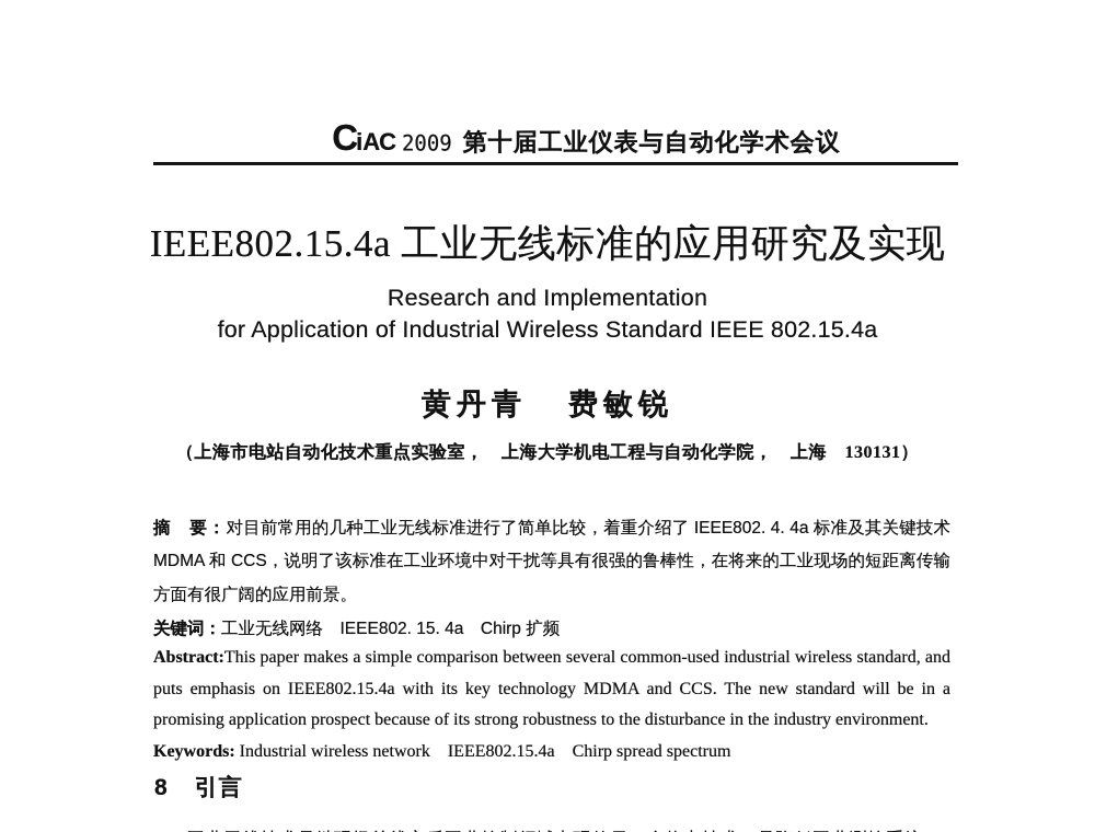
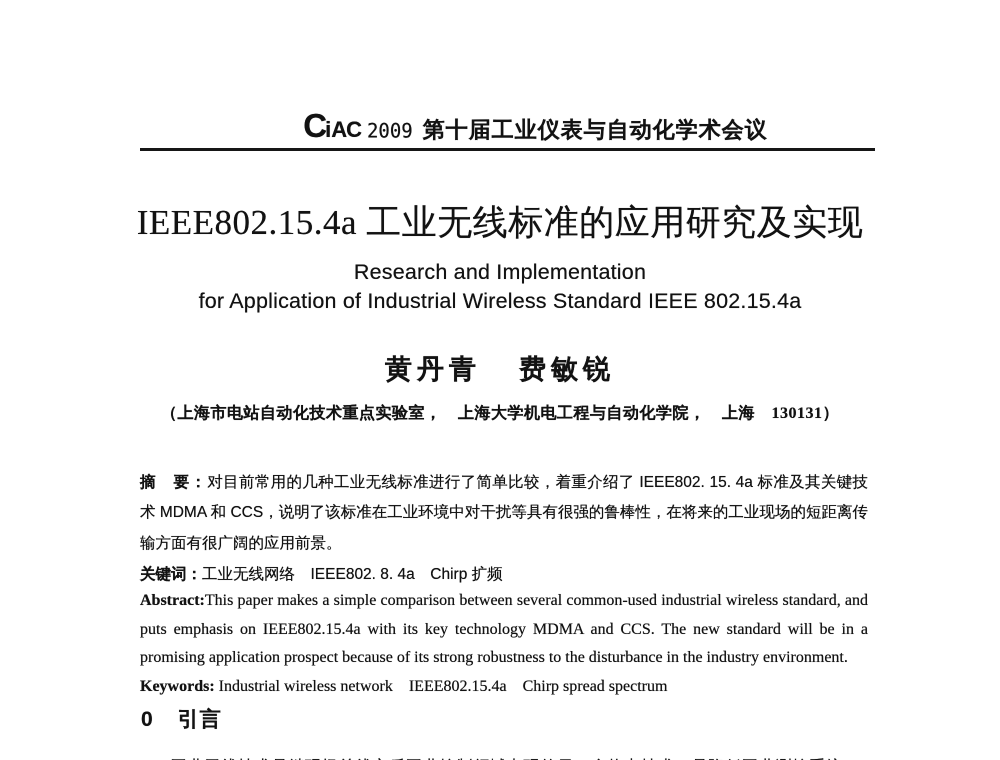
  C
  i
  AC
  2009
  第十届工业仪表与自动化学术会议
  IEEE802.15.4a 工业无线标准的应用研究及实现
  Research and Implementation
  for Application of Industrial Wireless Standard IEEE 802.15.4a
  黄丹青
  费敏锐
  （上海市电站自动化技术重点实验室， 上海大学机电工程与自动化学院， 上海 130131）
- 摘 要：对目前常用的几种工业无线标准进行了简单比较，着重介绍了 IEEE802. 4. 4a 标准及其关键技术 MDMA 和 CCS，说明了该标准在工业环境中对干扰等具有很强的鲁棒性，在将来的工业现场的短距离传输方面有很广阔的应用前景。
+ 摘 要：对目前常用的几种工业无线标准进行了简单比较，着重介绍了 IEEE802. 15. 4a 标准及其关键技术 MDMA 和 CCS，说明了该标准在工业环境中对干扰等具有很强的鲁棒性，在将来的工业现场的短距离传输方面有很广阔的应用前景。
- 关键词：工业无线网络 IEEE802. 15. 4a Chirp 扩频
+ 关键词：工业无线网络 IEEE802. 8. 4a Chirp 扩频
  Abstract:This paper makes a simple comparison between several common-used industrial wireless standard, and puts emphasis on IEEE802.15.4a with its key technology MDMA and CCS. The new standard will be in a promising application prospect because of its strong robustness to the disturbance in the industry environment.
  Keywords: Industrial wireless network IEEE802.15.4a Chirp spread spectrum
- 8
+ 0
  引言
